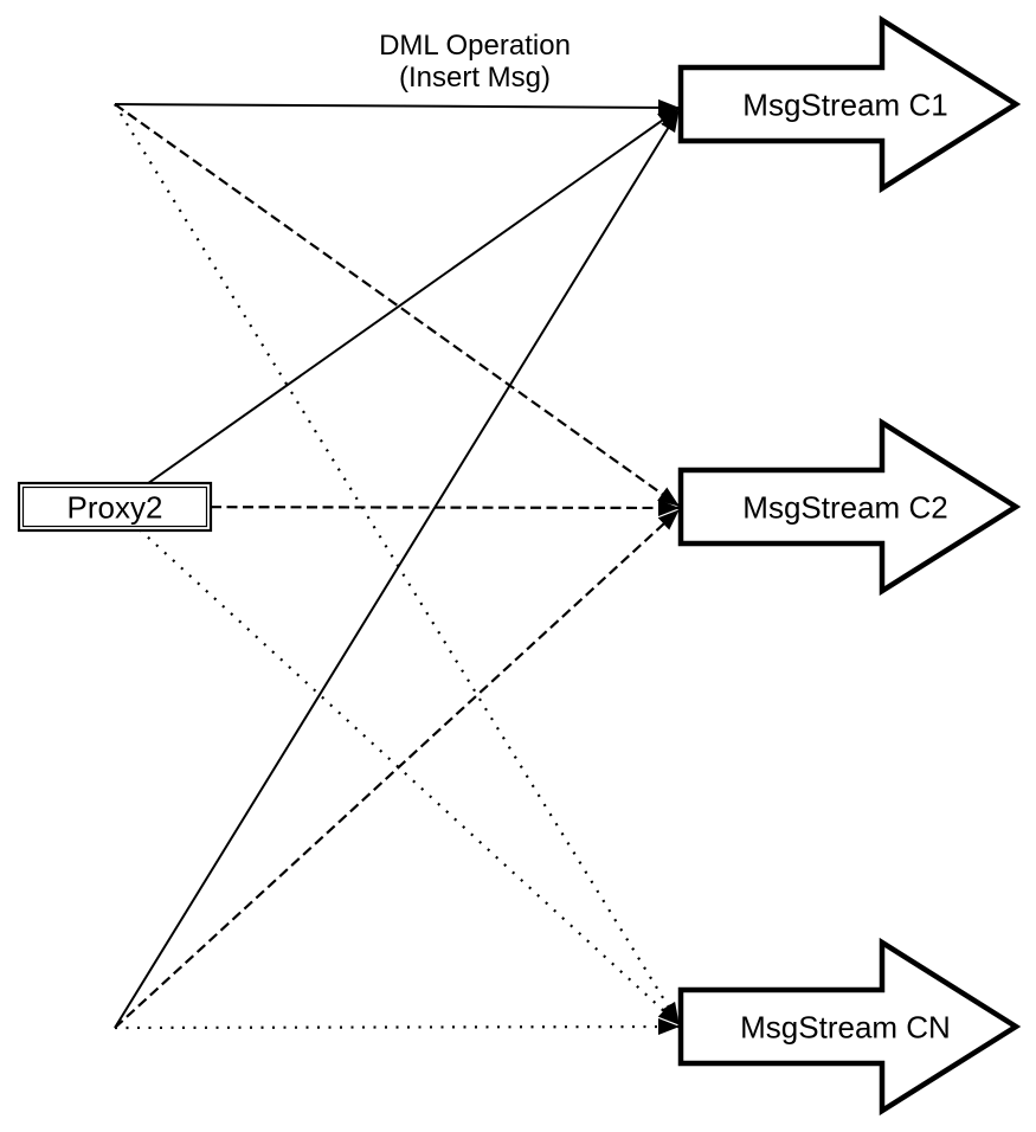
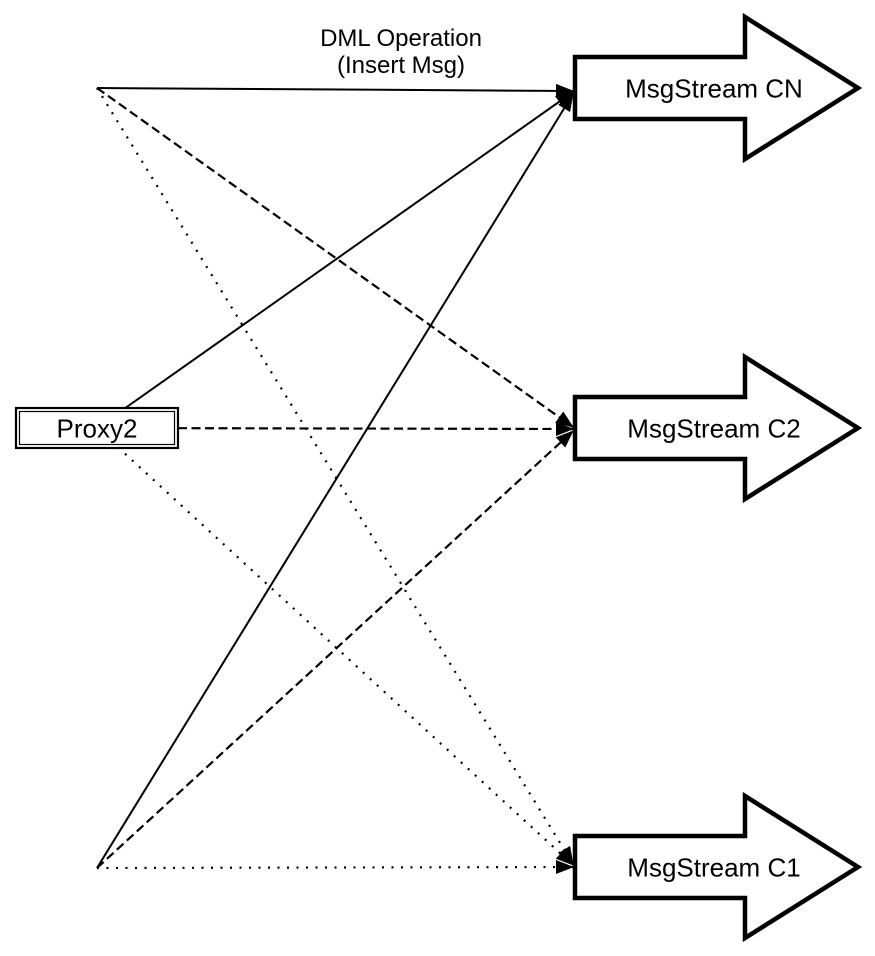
  Proxy2
- MsgStream C1
+ MsgStream CN
  MsgStream C2
- MsgStream CN
+ MsgStream C1
  DML Operation
  (Insert Msg)
